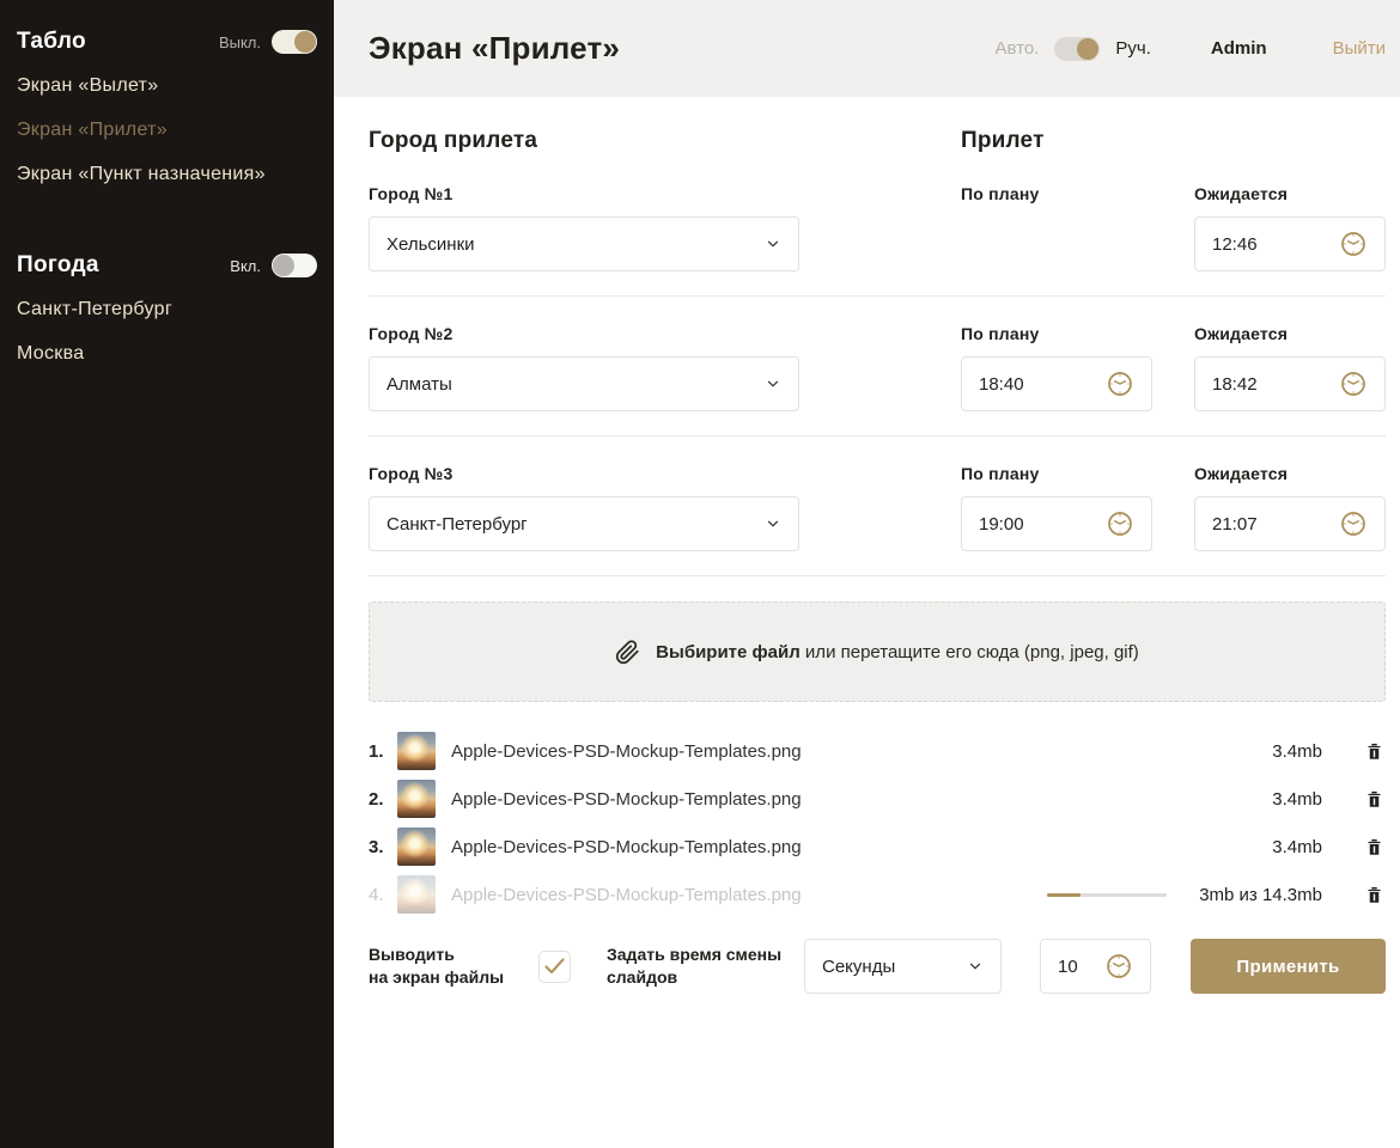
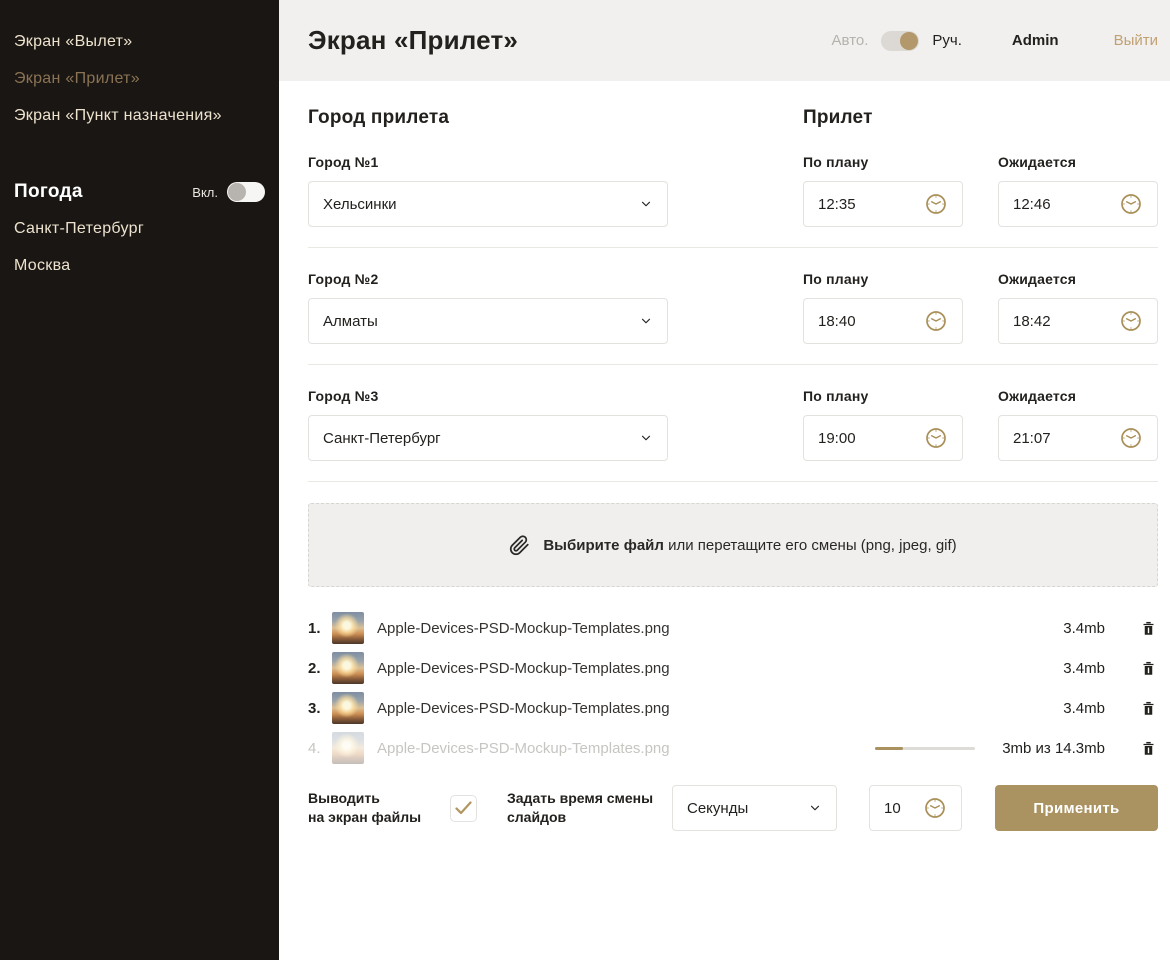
- Табло
- Выкл.
  Экран «Вылет»
  Экран «Прилет»
  Экран «Пункт назначения»
  Погода
  Вкл.
  Санкт-Петербург
  Москва
  Экран «Прилет»
  Авто.
  Руч.
  Admin
  Выйти
  Город прилета
  Прилет
  Город №1
  Хельсинки
  По плану
+ 12:35
  Ожидается
  12:46
  Город №2
  Алматы
  По плану
  18:40
  Ожидается
  18:42
  Город №3
  Санкт-Петербург
  По плану
  19:00
  Ожидается
  21:07
- Выбирите файл или перетащите его сюда (png, jpeg, gif)
+ Выбирите файл или перетащите его смены (png, jpeg, gif)
  1.
  Apple-Devices-PSD-Mockup-Templates.png
  3.4mb
  2.
  Apple-Devices-PSD-Mockup-Templates.png
  3.4mb
  3.
  Apple-Devices-PSD-Mockup-Templates.png
  3.4mb
  4.
  Apple-Devices-PSD-Mockup-Templates.png
  3mb из 14.3mb
  Выводить
  на экран файлы
  Задать время смены
  слайдов
  Секунды
  10
  Применить
